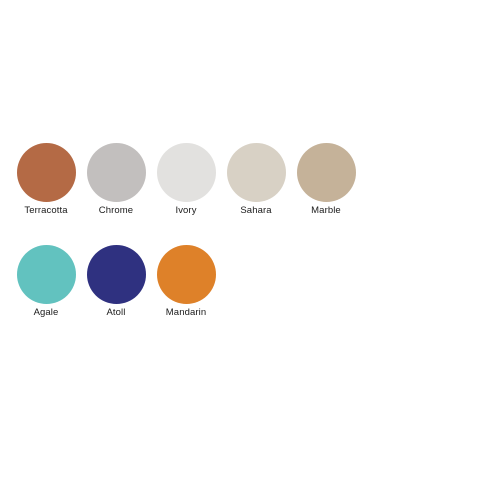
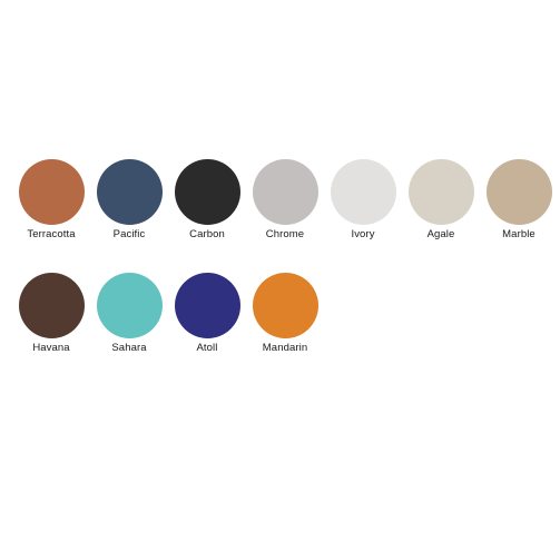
  Terracotta
+ Pacific
+ Carbon
  Chrome
  Ivory
- Sahara
+ Agale
  Marble
+ Havana
- Agale
+ Sahara
  Atoll
  Mandarin
